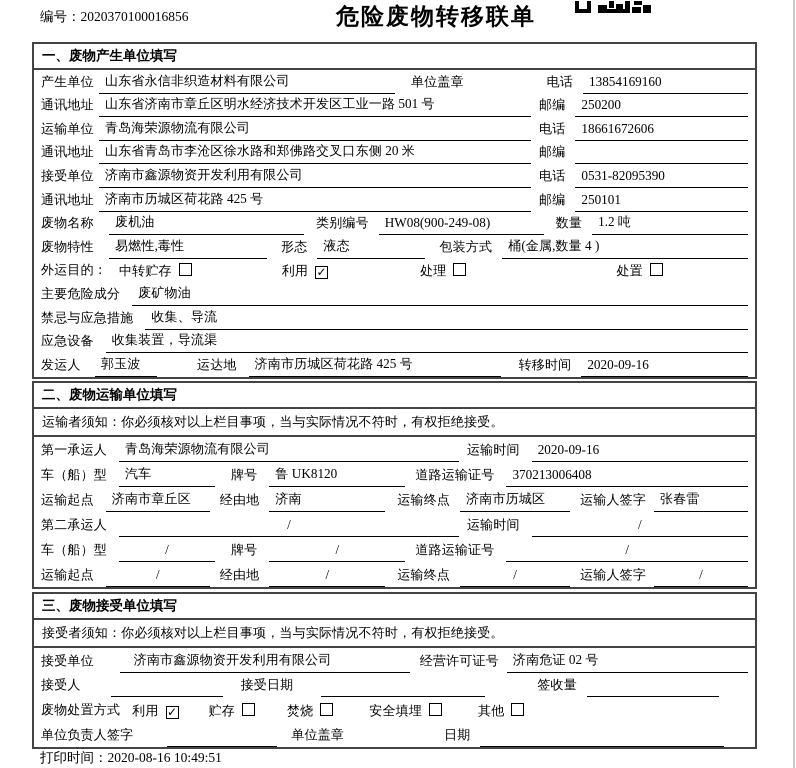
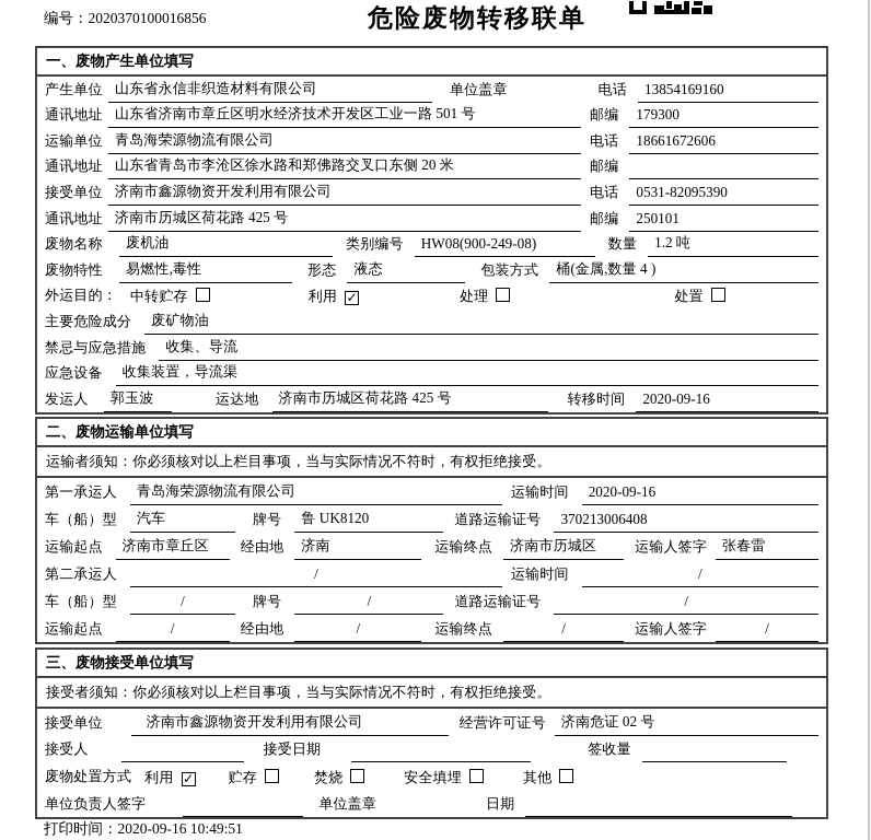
  编号：2020370100016856
  危险废物转移联单
  一、废物产生单位填写
  产生单位
  山东省永信非织造材料有限公司
  单位盖章
  电话
  13854169160
  通讯地址
  山东省济南市章丘区明水经济技术开发区工业一路 501 号
  邮编
- 250200
+ 179300
  运输单位
  青岛海荣源物流有限公司
  电话
  18661672606
  通讯地址
  山东省青岛市李沧区徐水路和郑佛路交叉口东侧 20 米
  邮编
  接受单位
  济南市鑫源物资开发利用有限公司
  电话
  0531-82095390
  通讯地址
  济南市历城区荷花路 425 号
  邮编
  250101
  废物名称
  废机油
  类别编号
  HW08(900-249-08)
  数量
  1.2 吨
  废物特性
  易燃性,毒性
  形态
  液态
  包装方式
  桶(金属,数量 4 )
  外运目的：
  中转贮存
  利用 ✓
  处理
  处置
  主要危险成分
  废矿物油
  禁忌与应急措施
  收集、导流
  应急设备
  收集装置，导流渠
  发运人
  郭玉波
  运达地
  济南市历城区荷花路 425 号
  转移时间
  2020-09-16
  二、废物运输单位填写
  运输者须知：你必须核对以上栏目事项，当与实际情况不符时，有权拒绝接受。
  第一承运人
  青岛海荣源物流有限公司
  运输时间
  2020-09-16
  车（船）型
  汽车
  牌号
  鲁 UK8120
  道路运输证号
  370213006408
  运输起点
  济南市章丘区
  经由地
  济南
  运输终点
  济南市历城区
  运输人签字
  张春雷
  第二承运人
  /
  运输时间
  /
  车（船）型
  /
  牌号
  /
  道路运输证号
  /
  运输起点
  /
  经由地
  /
  运输终点
  /
  运输人签字
  /
  三、废物接受单位填写
  接受者须知：你必须核对以上栏目事项，当与实际情况不符时，有权拒绝接受。
  接受单位
  济南市鑫源物资开发利用有限公司
  经营许可证号
  济南危证 02 号
  接受人
  接受日期
  签收量
  废物处置方式
  利用 ✓
  贮存
  焚烧
  安全填埋
  其他
  单位负责人签字
  单位盖章
  日期
- 打印时间：2020-08-16 10:49:51
+ 打印时间：2020-09-16 10:49:51
